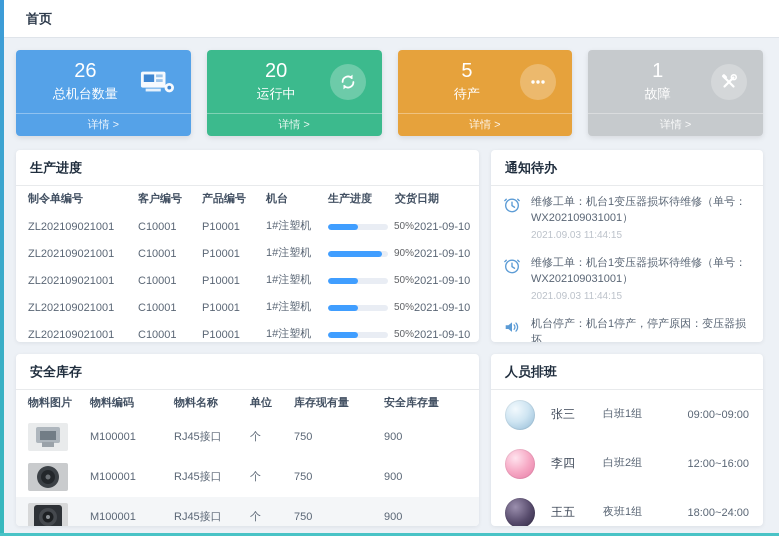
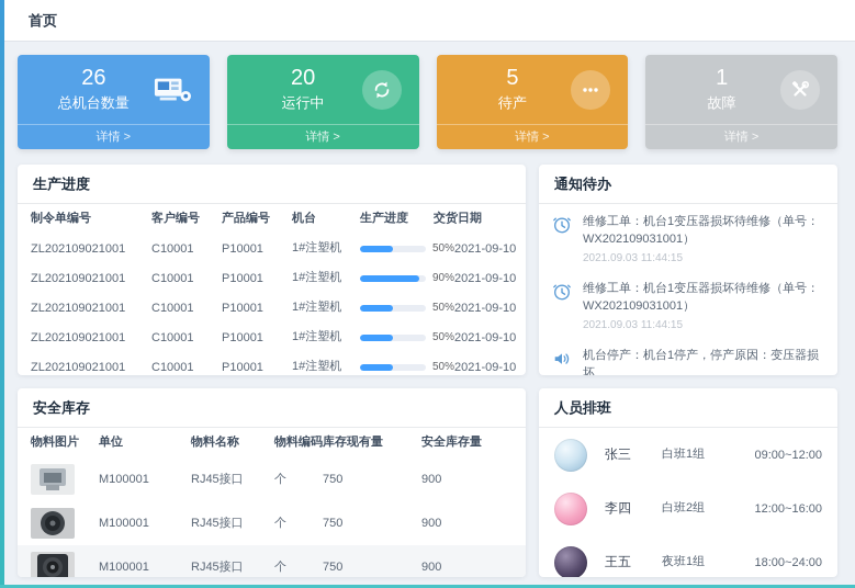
  首页
  26
  总机台数量
  详情 >
  20
  运行中
  详情 >
  5
  待产
  详情 >
  1
  故障
  详情 >
  生产进度
  制令单编号
  客户编号
  产品编号
  机台
  生产进度
  交货日期
  ZL202109021001
  C10001
  P10001
  1#注塑机
  50%
  2021-09-10
  ZL202109021001
  C10001
  P10001
  1#注塑机
  90%
  2021-09-10
  ZL202109021001
  C10001
  P10001
  1#注塑机
  50%
  2021-09-10
  ZL202109021001
  C10001
  P10001
  1#注塑机
  50%
  2021-09-10
  ZL202109021001
  C10001
  P10001
  1#注塑机
  50%
  2021-09-10
  通知待办
  维修工单：机台1变压器损坏待维修（单号：WX202109031001）
  2021.09.03 11:44:15
  维修工单：机台1变压器损坏待维修（单号：WX202109031001）
  2021.09.03 11:44:15
  机台停产：机台1停产，停产原因：变压器损坏
  安全库存
  物料图片
- 物料编码
+ 单位
  物料名称
- 单位
+ 物料编码
  库存现有量
  安全库存量
  M100001
  RJ45接口
  个
  750
  900
  M100001
  RJ45接口
  个
  750
  900
  M100001
  RJ45接口
  个
  750
  900
  人员排班
  张三
  白班1组
- 09:00~09:00
+ 09:00~12:00
  李四
  白班2组
  12:00~16:00
  王五
  夜班1组
  18:00~24:00
